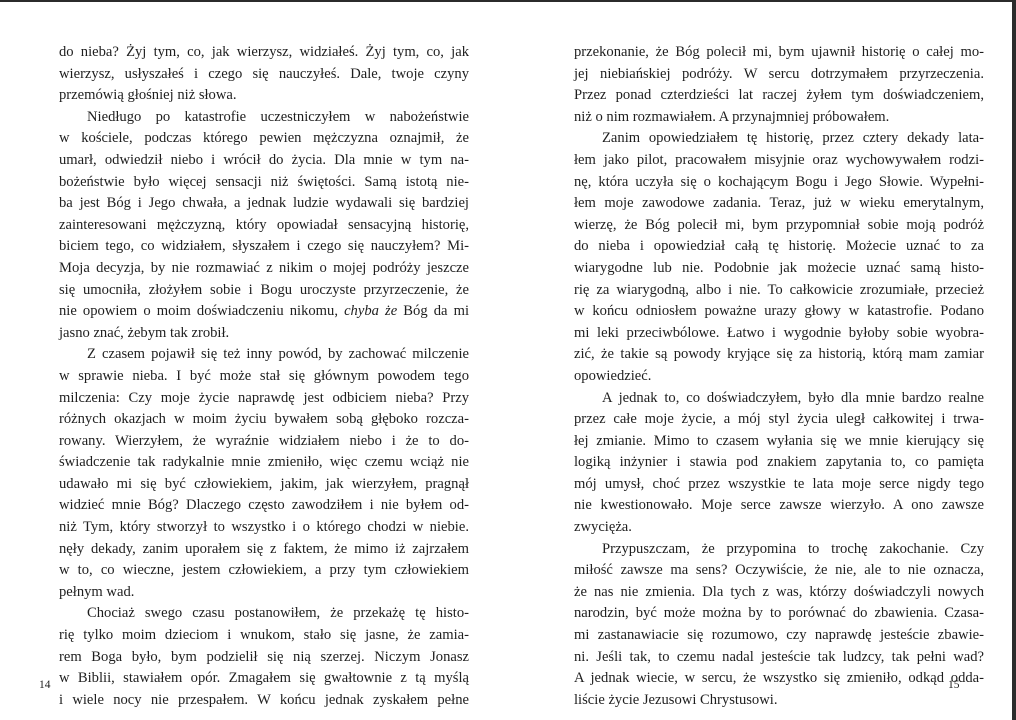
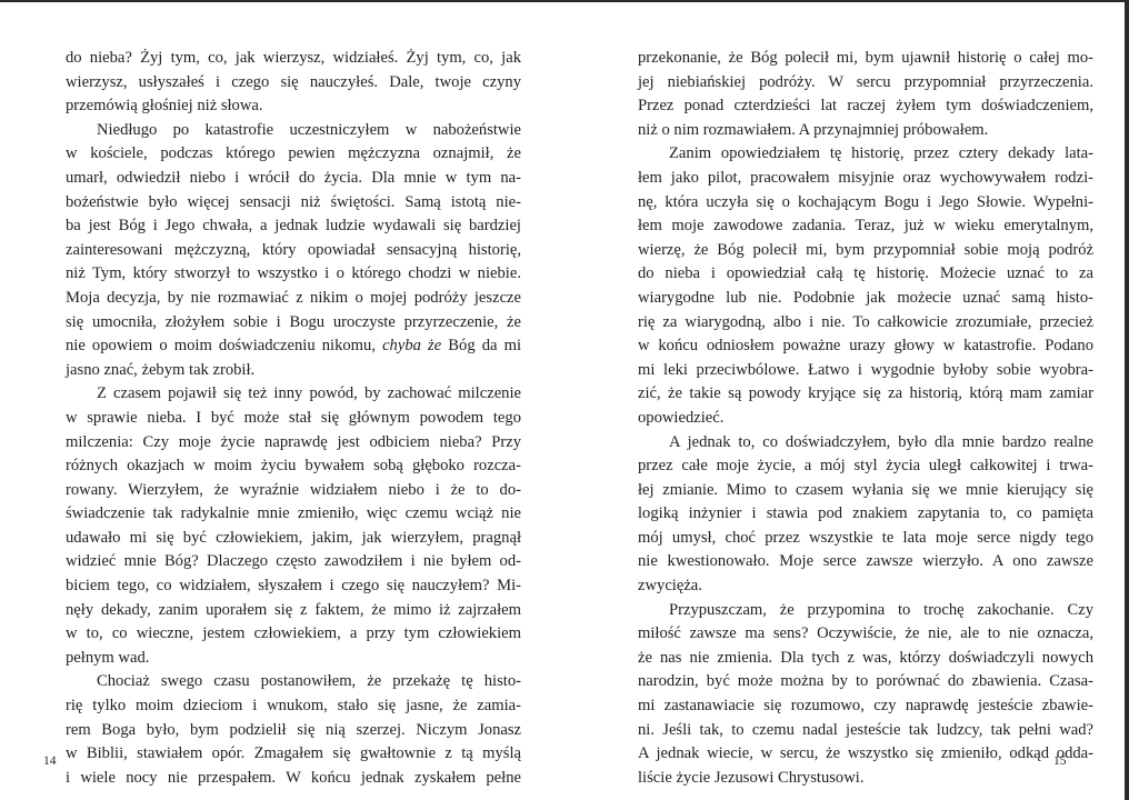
  do nieba? Żyj tym, co, jak wierzysz, widziałeś. Żyj tym, co, jak
  wierzysz, usłyszałeś i czego się nauczyłeś. Dale, twoje czyny
  przemówią głośniej niż słowa.
  Niedługo po katastrofie uczestniczyłem w nabożeństwie
  w kościele, podczas którego pewien mężczyzna oznajmił, że
  umarł, odwiedził niebo i wrócił do życia. Dla mnie w tym na-
  bożeństwie było więcej sensacji niż świętości. Samą istotą nie-
  ba jest Bóg i Jego chwała, a jednak ludzie wydawali się bardziej
  zainteresowani mężczyzną, który opowiadał sensacyjną historię,
- biciem tego, co widziałem, słyszałem i czego się nauczyłem? Mi-
+ niż Tym, który stworzył to wszystko i o którego chodzi w niebie.
  Moja decyzja, by nie rozmawiać z nikim o mojej podróży jeszcze
  się umocniła, złożyłem sobie i Bogu uroczyste przyrzeczenie, że
  nie opowiem o moim doświadczeniu nikomu, chyba że Bóg da mi
  jasno znać, żebym tak zrobił.
  Z czasem pojawił się też inny powód, by zachować milczenie
  w sprawie nieba. I być może stał się głównym powodem tego
  milczenia: Czy moje życie naprawdę jest odbiciem nieba? Przy
  różnych okazjach w moim życiu bywałem sobą głęboko rozcza-
  rowany. Wierzyłem, że wyraźnie widziałem niebo i że to do-
  świadczenie tak radykalnie mnie zmieniło, więc czemu wciąż nie
  udawało mi się być człowiekiem, jakim, jak wierzyłem, pragnął
  widzieć mnie Bóg? Dlaczego często zawodziłem i nie byłem od-
- niż Tym, który stworzył to wszystko i o którego chodzi w niebie.
+ biciem tego, co widziałem, słyszałem i czego się nauczyłem? Mi-
  nęły dekady, zanim uporałem się z faktem, że mimo iż zajrzałem
  w to, co wieczne, jestem człowiekiem, a przy tym człowiekiem
  pełnym wad.
  Chociaż swego czasu postanowiłem, że przekażę tę histo-
  rię tylko moim dzieciom i wnukom, stało się jasne, że zamia-
  rem Boga było, bym podzielił się nią szerzej. Niczym Jonasz
  w Biblii, stawiałem opór. Zmagałem się gwałtownie z tą myślą
  i wiele nocy nie przespałem. W końcu jednak zyskałem pełne
  14
  przekonanie, że Bóg polecił mi, bym ujawnił historię o całej mo-
- jej niebiańskiej podróży. W sercu dotrzymałem przyrzeczenia.
+ jej niebiańskiej podróży. W sercu przypomniał przyrzeczenia.
  Przez ponad czterdzieści lat raczej żyłem tym doświadczeniem,
  niż o nim rozmawiałem. A przynajmniej próbowałem.
  Zanim opowiedziałem tę historię, przez cztery dekady lata-
  łem jako pilot, pracowałem misyjnie oraz wychowywałem rodzi-
  nę, która uczyła się o kochającym Bogu i Jego Słowie. Wypełni-
  łem moje zawodowe zadania. Teraz, już w wieku emerytalnym,
  wierzę, że Bóg polecił mi, bym przypomniał sobie moją podróż
  do nieba i opowiedział całą tę historię. Możecie uznać to za
  wiarygodne lub nie. Podobnie jak możecie uznać samą histo-
  rię za wiarygodną, albo i nie. To całkowicie zrozumiałe, przecież
  w końcu odniosłem poważne urazy głowy w katastrofie. Podano
  mi leki przeciwbólowe. Łatwo i wygodnie byłoby sobie wyobra-
  zić, że takie są powody kryjące się za historią, którą mam zamiar
  opowiedzieć.
  A jednak to, co doświadczyłem, było dla mnie bardzo realne
  przez całe moje życie, a mój styl życia uległ całkowitej i trwa-
  łej zmianie. Mimo to czasem wyłania się we mnie kierujący się
  logiką inżynier i stawia pod znakiem zapytania to, co pamięta
  mój umysł, choć przez wszystkie te lata moje serce nigdy tego
  nie kwestionowało. Moje serce zawsze wierzyło. A ono zawsze
  zwycięża.
  Przypuszczam, że przypomina to trochę zakochanie. Czy
  miłość zawsze ma sens? Oczywiście, że nie, ale to nie oznacza,
  że nas nie zmienia. Dla tych z was, którzy doświadczyli nowych
  narodzin, być może można by to porównać do zbawienia. Czasa-
  mi zastanawiacie się rozumowo, czy naprawdę jesteście zbawie-
  ni. Jeśli tak, to czemu nadal jesteście tak ludzcy, tak pełni wad?
  A jednak wiecie, w sercu, że wszystko się zmieniło, odkąd odda-
  liście życie Jezusowi Chrystusowi.
  15
